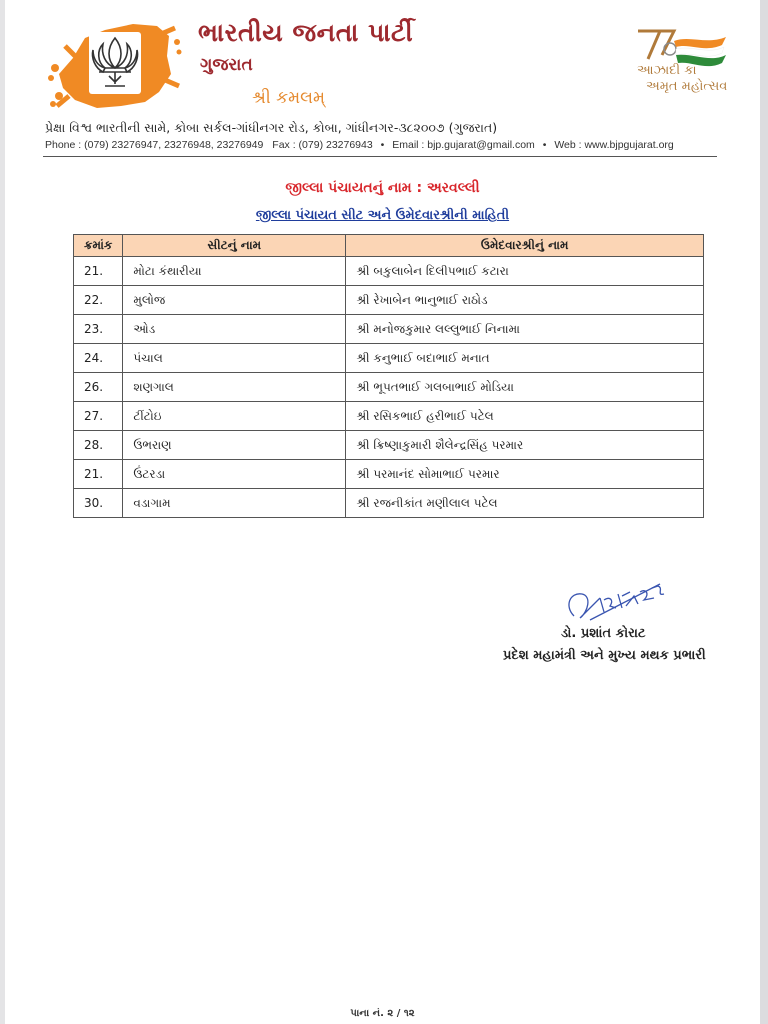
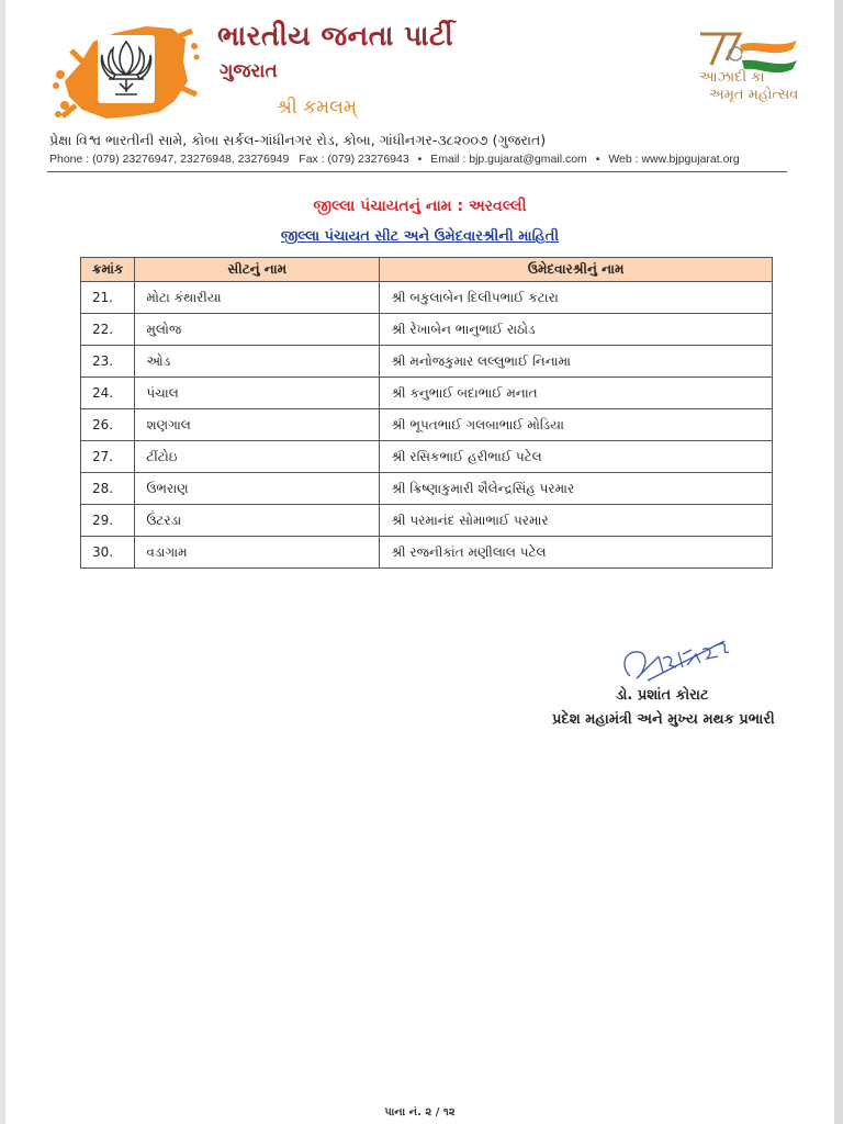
  ભારતીય જનતા પાર્ટી
  ગુજરાત
  શ્રી કમલમ્
  આઝાદી કા
  અમૃત મહોત્સવ
  પ્રેક્ષા વિશ્વ ભારતીની સામે, કોબા સર્કલ-ગાંધીનગર રોડ, કોબા, ગાંધીનગર-૩૮૨૦૦૭ (ગુજરાત)
  Phone : (079) 23276947, 23276948, 23276949 Fax : (079) 23276943 • Email : bjp.gujarat@gmail.com • Web : www.bjpgujarat.org
  જીલ્લા પંચાયતનું નામ : અરવલ્લી
  જીલ્લા પંચાયત સીટ અને ઉમેદવારશ્રીની માહિતી
  ક્રમાંક	સીટનું નામ	ઉમેદવારશ્રીનું નામ
  21.	મોટા કંથારીયા	શ્રી બકુલાબેન દિલીપભાઈ કટારા
  22.	મુલોજ	શ્રી રેખાબેન ભાનુભાઈ રાઠોડ
  23.	ઓડ	શ્રી મનોજકુમાર લલ્લુભાઈ નિનામા
  24.	પંચાલ	શ્રી કનુભાઈ બદાભાઈ મનાત
  26.	શણગાલ	શ્રી ભૂપતભાઈ ગલબાભાઈ મોડિયા
  27.	ટીંટોઇ	શ્રી રસિકભાઈ હરીભાઈ પટેલ
  28.	ઉભરાણ	શ્રી ક્રિષ્ણાકુમારી શૈલેન્દ્રસિંહ પરમાર
- 21.	ઉંટરડા	શ્રી પરમાનંદ સોમાભાઈ પરમાર
+ 29.	ઉંટરડા	શ્રી પરમાનંદ સોમાભાઈ પરમાર
  30.	વડાગામ	શ્રી રજનીકાંત મણીલાલ પટેલ
  ડો. પ્રશાંત કોરાટ
  પ્રદેશ મહામંત્રી અને મુખ્ય મથક પ્રભારી
  પાના નં. ૨ / ૧૨
